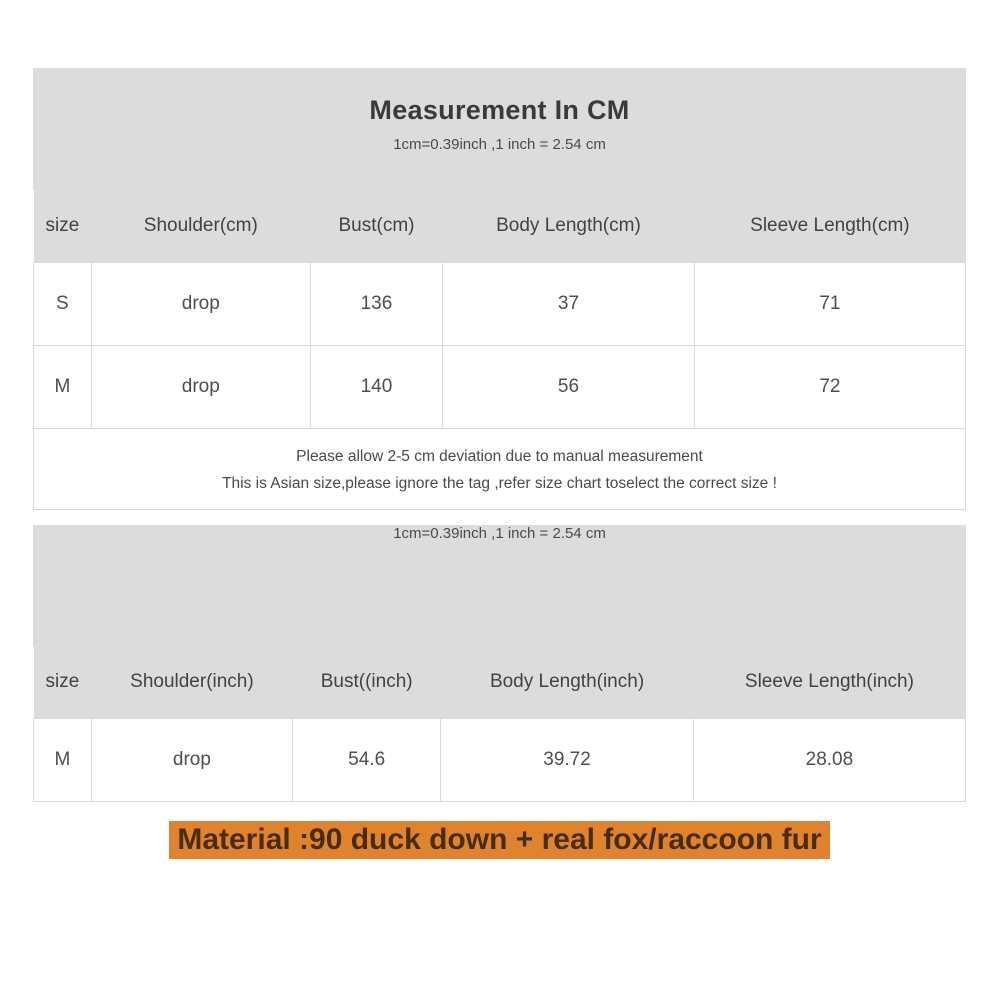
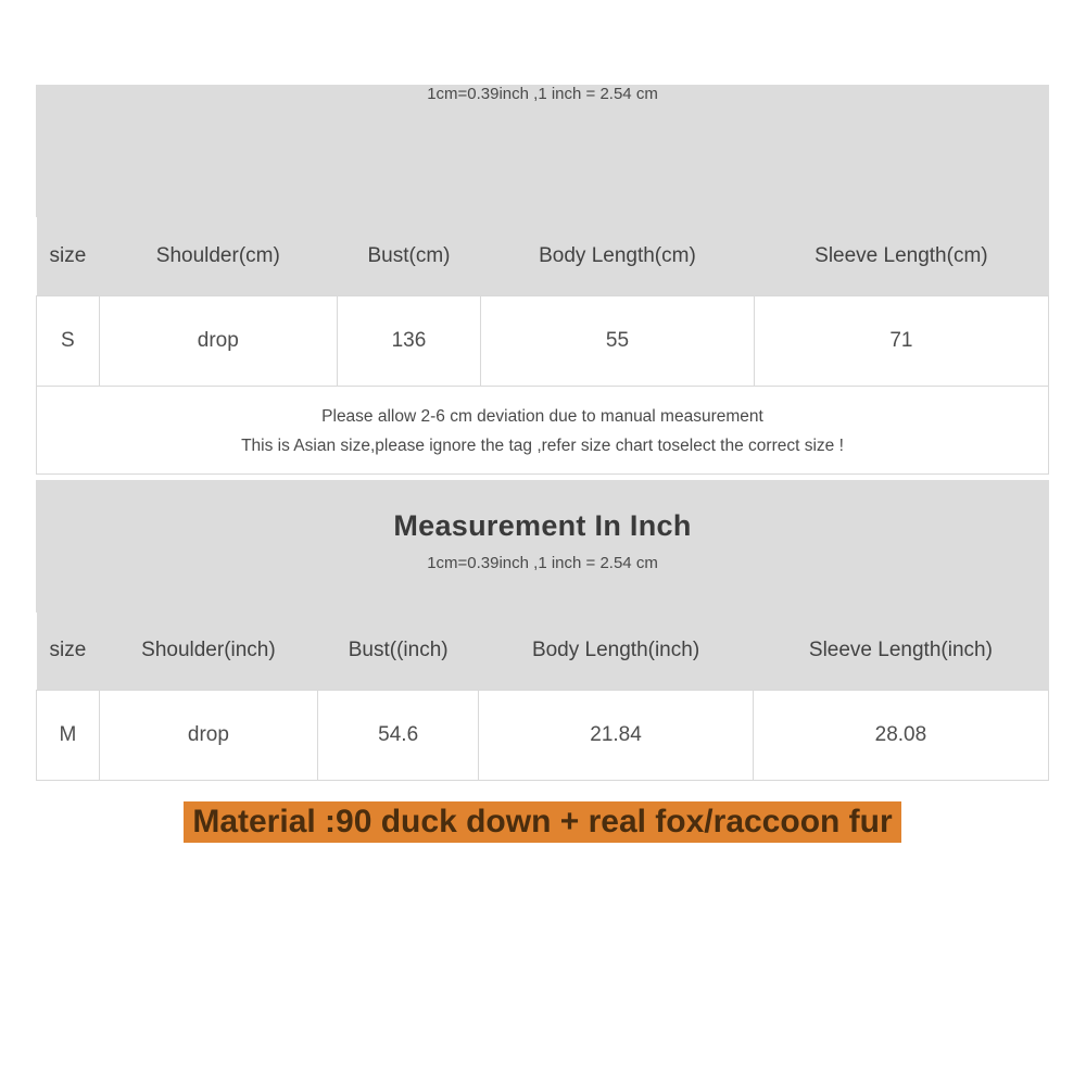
- Measurement In CM
  1cm=0.39inch ,1 inch = 2.54 cm
  size	Shoulder(cm)	Bust(cm)	Body Length(cm)	Sleeve Length(cm)
- S	drop	136	37	71
+ S	drop	136	55	71
- M	drop	140	56	72
- Please allow 2-5 cm deviation due to manual measurement
+ Please allow 2-6 cm deviation due to manual measurement
  This is Asian size,please ignore the tag ,refer size chart toselect the correct size !
+ Measurement In Inch
  1cm=0.39inch ,1 inch = 2.54 cm
  size	Shoulder(inch)	Bust((inch)	Body Length(inch)	Sleeve Length(inch)
- M	drop	54.6	39.72	28.08
+ M	drop	54.6	21.84	28.08
  Material :90 duck down + real fox/raccoon fur
